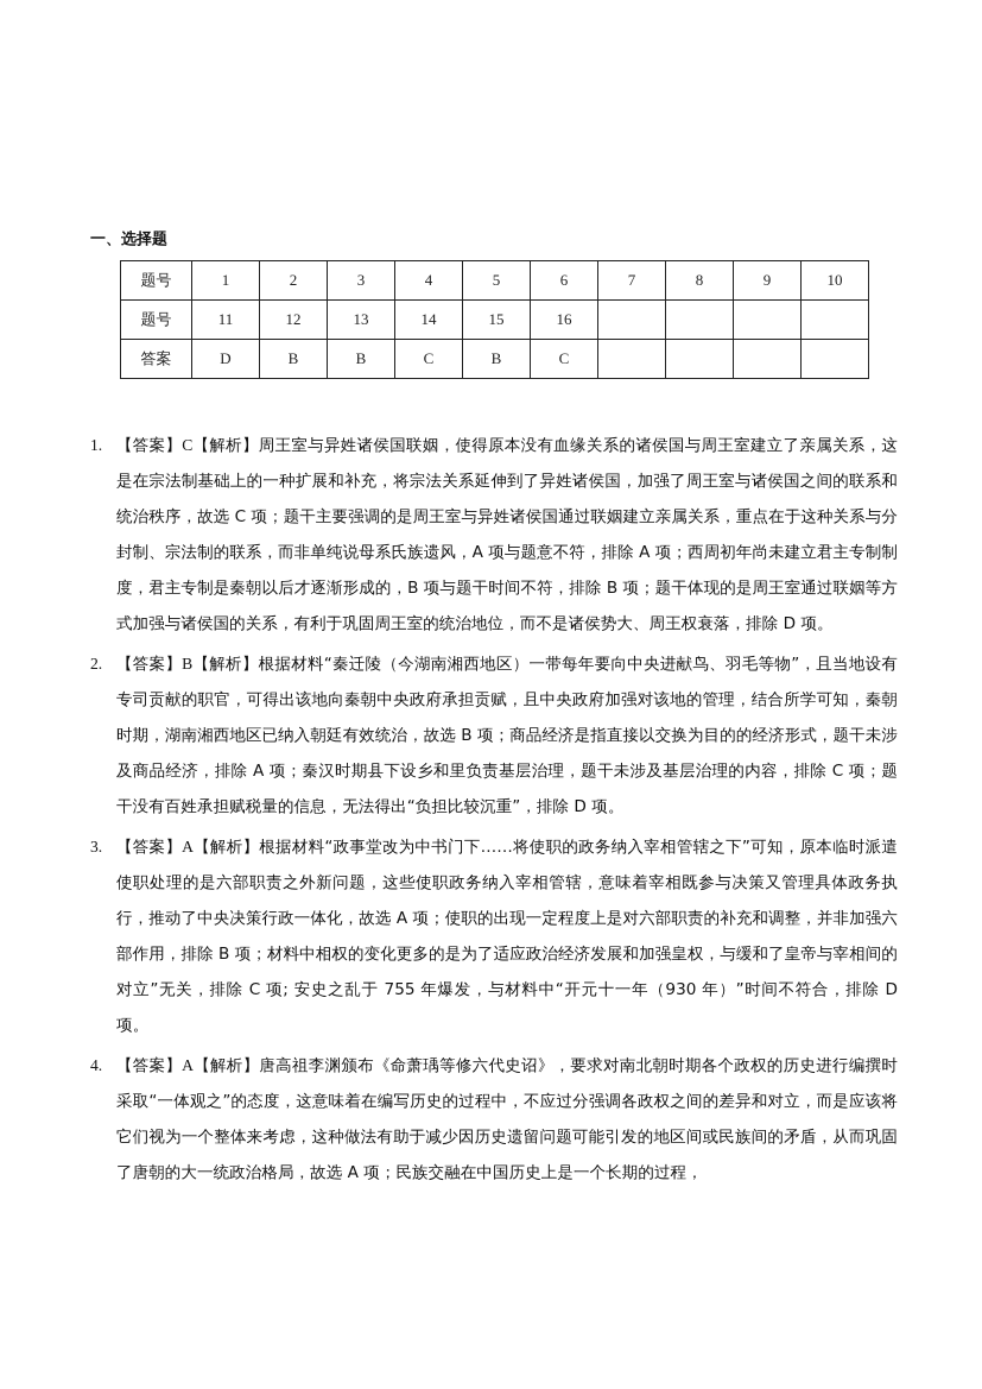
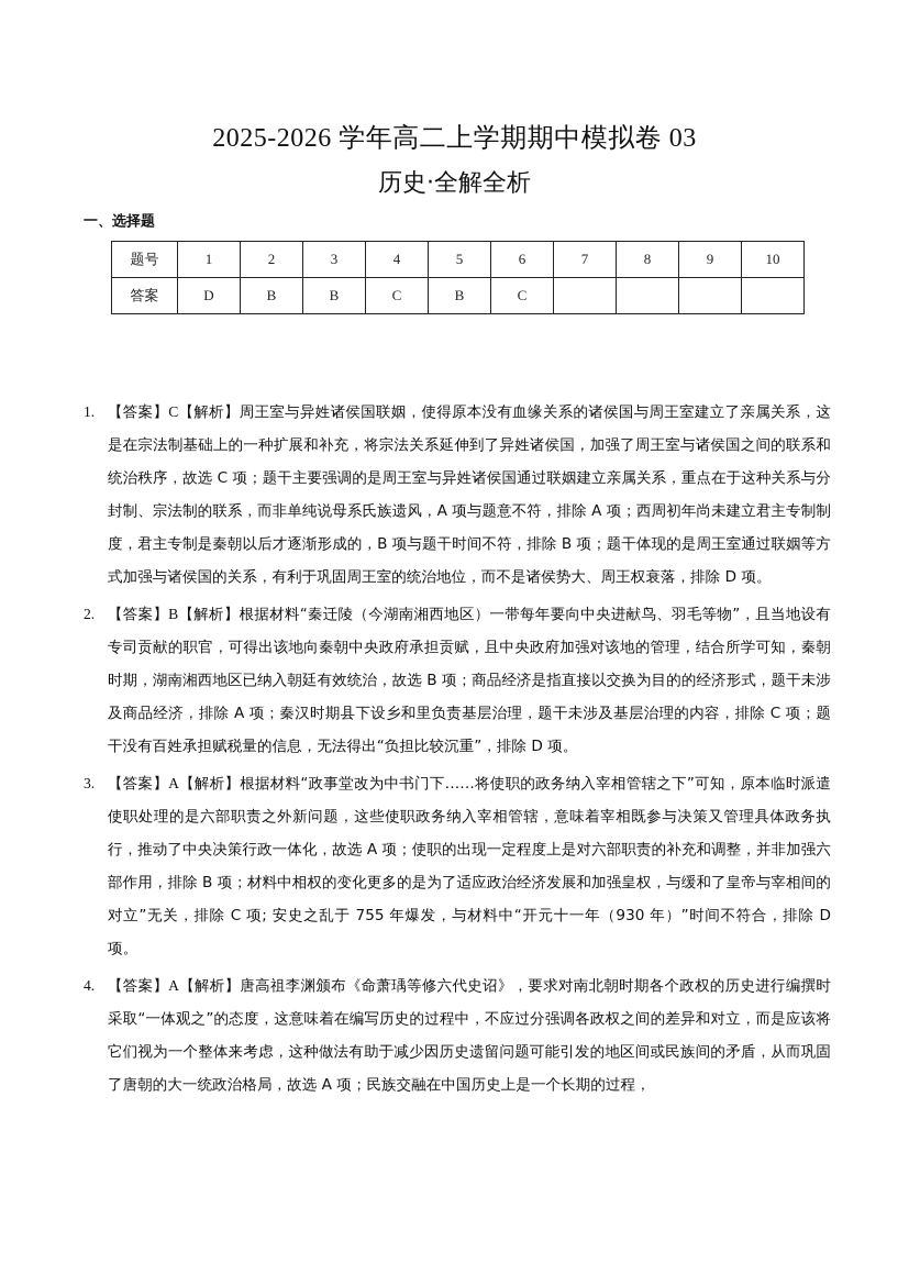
+ 2025-2026 学年高二上学期期中模拟卷 03
+ 历史·全解全析
  一、选择题
  题号	1	2	3	4	5	6	7	8	9	10
- 题号	11	12	13	14	15	16
  答案	D	B	B	C	B	C
  1.
  【答案】C【解析】周王室与异姓诸侯国联姻，使得原本没有血缘关系的诸侯国与周王室建立了亲属关系，这是在宗法制基础上的一种扩展和补充，将宗法关系延伸到了异姓诸侯国，加强了周王室与诸侯国之间的联系和统治秩序，故选 C 项；题干主要强调的是周王室与异姓诸侯国通过联姻建立亲属关系，重点在于这种关系与分封制、宗法制的联系，而非单纯说母系氏族遗风，A 项与题意不符，排除 A 项；西周初年尚未建立君主专制制度，君主专制是秦朝以后才逐渐形成的，B 项与题干时间不符，排除 B 项；题干体现的是周王室通过联姻等方式加强与诸侯国的关系，有利于巩固周王室的统治地位，而不是诸侯势大、周王权衰落，排除 D 项。
  2.
  【答案】B【解析】根据材料“秦迁陵（今湖南湘西地区）一带每年要向中央进献鸟、羽毛等物”，且当地设有专司贡献的职官，可得出该地向秦朝中央政府承担贡赋，且中央政府加强对该地的管理，结合所学可知，秦朝时期，湖南湘西地区已纳入朝廷有效统治，故选 B 项；商品经济是指直接以交换为目的的经济形式，题干未涉及商品经济，排除 A 项；秦汉时期县下设乡和里负责基层治理，题干未涉及基层治理的内容，排除 C 项；题干没有百姓承担赋税量的信息，无法得出“负担比较沉重”，排除 D 项。
  3.
  【答案】A【解析】根据材料“政事堂改为中书门下……将使职的政务纳入宰相管辖之下”可知，原本临时派遣使职处理的是六部职责之外新问题，这些使职政务纳入宰相管辖，意味着宰相既参与决策又管理具体政务执行，推动了中央决策行政一体化，故选 A 项；使职的出现一定程度上是对六部职责的补充和调整，并非加强六部作用，排除 B 项；材料中相权的变化更多的是为了适应政治经济发展和加强皇权，与缓和了皇帝与宰相间的对立”无关，排除 C 项; 安史之乱于 755 年爆发，与材料中“开元十一年（930 年）”时间不符合，排除 D 项。
  4.
  【答案】A【解析】唐高祖李渊颁布《命萧瑀等修六代史诏》，要求对南北朝时期各个政权的历史进行编撰时采取“一体观之”的态度，这意味着在编写历史的过程中，不应过分强调各政权之间的差异和对立，而是应该将它们视为一个整体来考虑，这种做法有助于减少因历史遗留问题可能引发的地区间或民族间的矛盾，从而巩固了唐朝的大一统政治格局，故选 A 项；民族交融在中国历史上是一个长期的过程，
